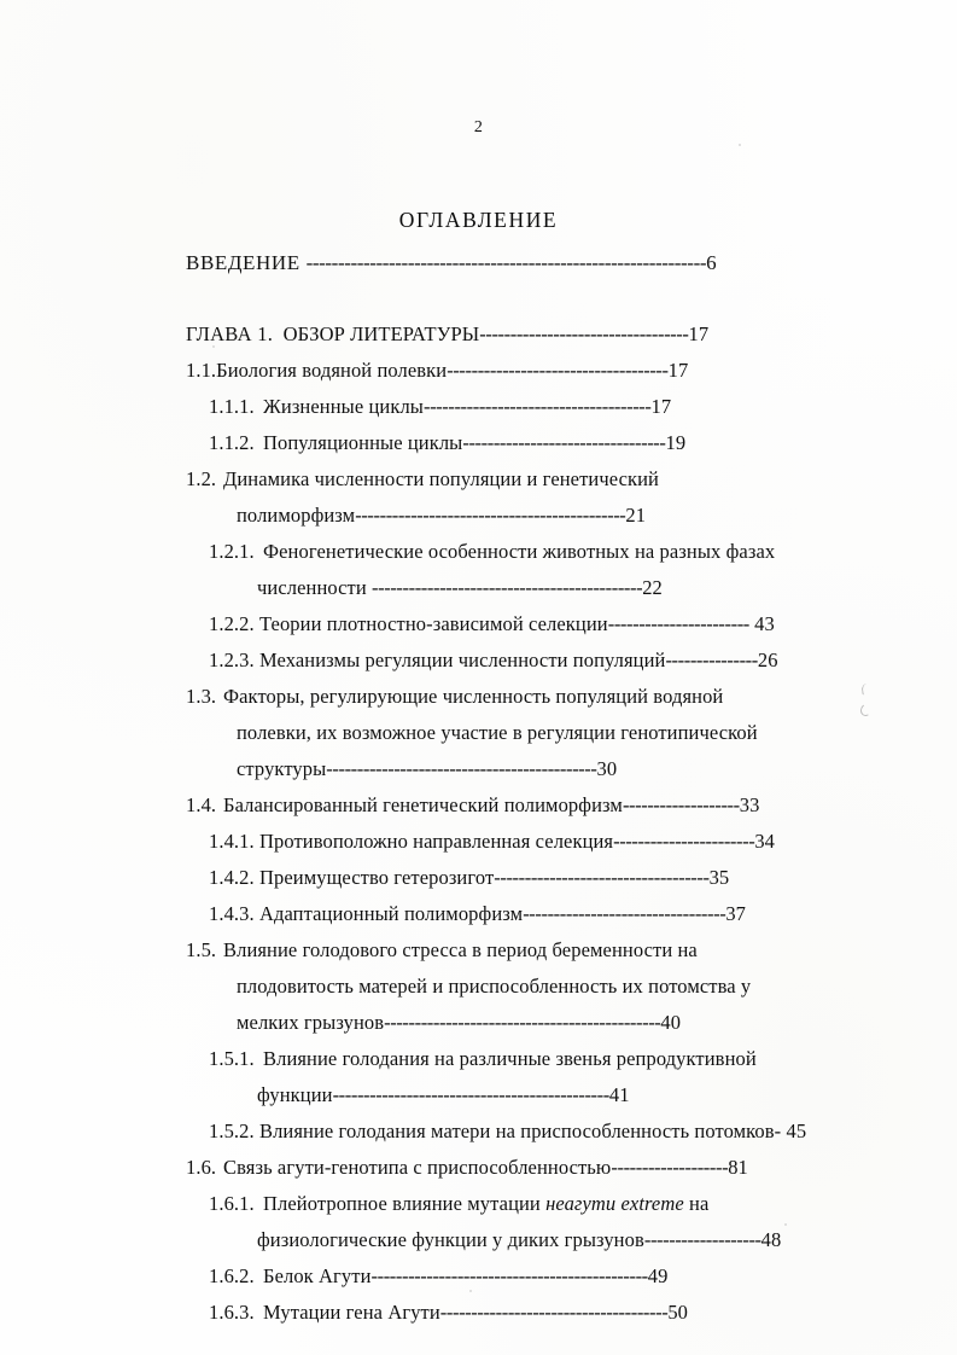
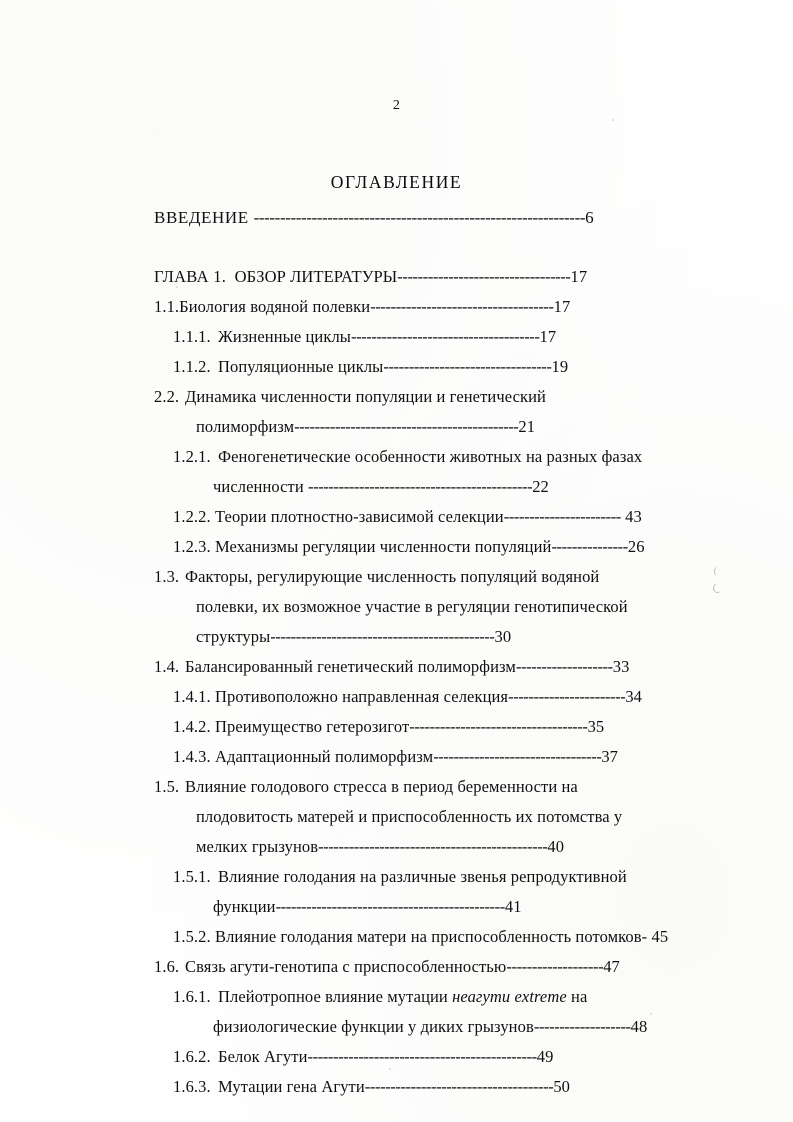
  2
  ОГЛАВЛЕНИЕ
  ВВЕДЕНИЕ ---------------------------------------------------------------6
  ГЛАВА 1. ОБЗОР ЛИТЕРАТУРЫ----------------------------------17
  1.1.Биология водяной полевки------------------------------------17
  1.1.1. Жизненные циклы-------------------------------------17
  1.1.2. Популяционные циклы---------------------------------19
- 1.2. Динамика численности популяции и генетический
+ 2.2. Динамика численности популяции и генетический
  полиморфизм--------------------------------------------21
  1.2.1. Феногенетические особенности животных на разных фазах
  численности --------------------------------------------22
  1.2.2. Теории плотностно-зависимой селекции----------------------- 43
  1.2.3. Механизмы регуляции численности популяций---------------26
  1.3. Факторы, регулирующие численность популяций водяной
  полевки, их возможное участие в регуляции генотипической
  структуры--------------------------------------------30
  1.4. Балансированный генетический полиморфизм-------------------33
  1.4.1. Противоположно направленная селекция-----------------------34
  1.4.2. Преимущество гетерозигот-----------------------------------35
  1.4.3. Адаптационный полиморфизм---------------------------------37
  1.5. Влияние голодового стресса в период беременности на
  плодовитость матерей и приспособленность их потомства у
  мелких грызунов---------------------------------------------40
  1.5.1. Влияние голодания на различные звенья репродуктивной
  функции---------------------------------------------41
  1.5.2. Влияние голодания матери на приспособленность потомков- 45
- 1.6. Связь агути-генотипа с приспособленностью-------------------81
+ 1.6. Связь агути-генотипа с приспособленностью-------------------47
  1.6.1. Плейотропное влияние мутации неагути extreme на
  физиологические функции у диких грызунов-------------------48
  1.6.2. Белок Агути---------------------------------------------49
  1.6.3. Мутации гена Агути-------------------------------------50
